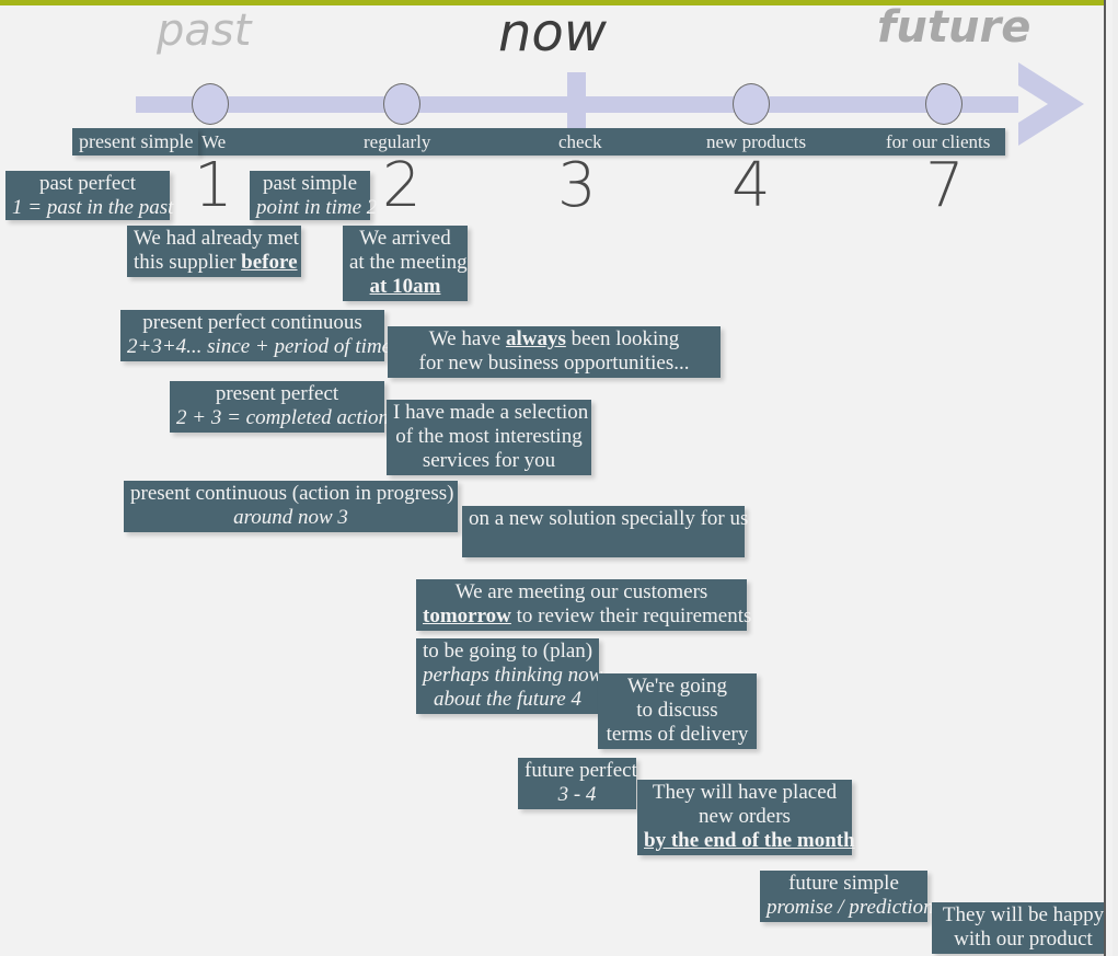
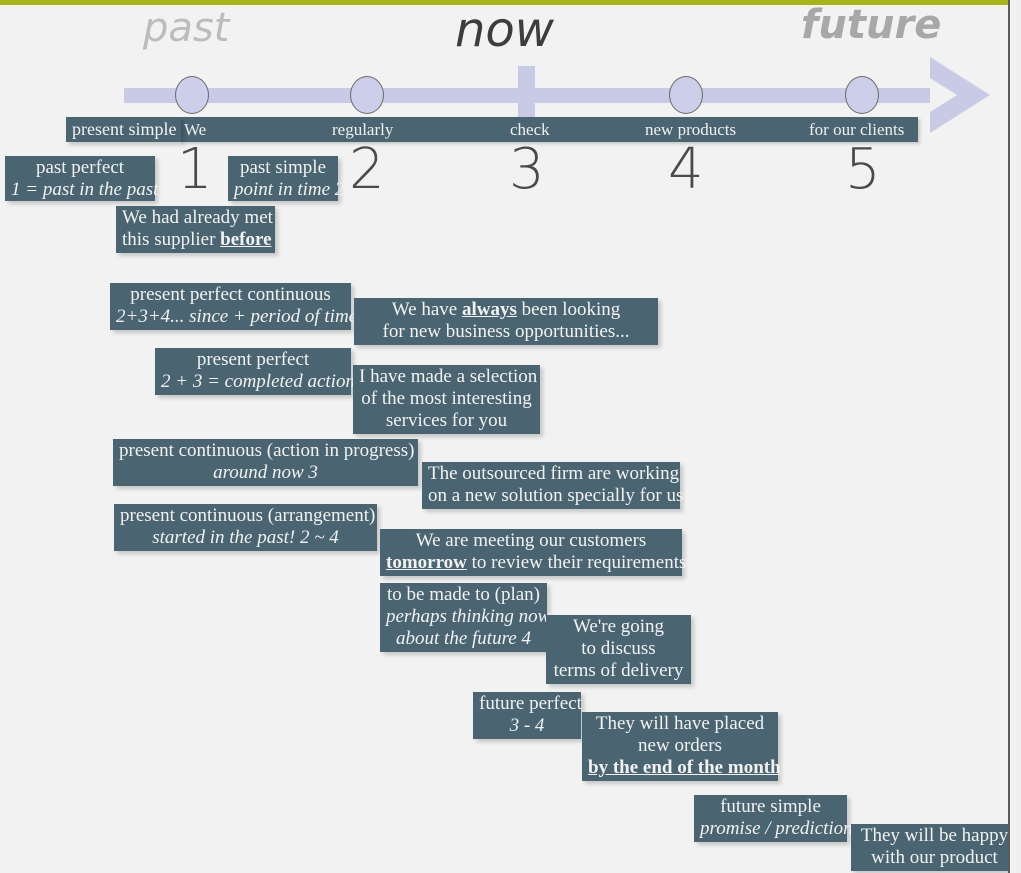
  past
  now
  future
  We
  regularly
  check
  new products
  for our clients
  1
  2
  3
  4
- 7
+ 5
  present simple
  past perfect
  1 = past in the past
  past simple
  point in time 2
  We had already met
  this supplier before
- We arrived
- at the meeting
- at 10am
  present perfect continuous
  2+3+4... since + period of time
  We have always been looking
  for new business opportunities...
  present perfect
  2 + 3 = completed action
  I have made a selection
  of the most interesting
  services for you
  present continuous (action in progress)
  around now 3
+ The outsourced firm are working
  on a new solution specially for us
+ present continuous (arrangement)
+ started in the past! 2 ~ 4
  We are meeting our customers
  tomorrow to review their requirements
- to be going to (plan)
+ to be made to (plan)
  perhaps thinking now
  about the future 4
  We're going
  to discuss
  terms of delivery
  future perfect
  3 - 4
  They will have placed
  new orders
  by the end of the month
  future simple
  promise / prediction
  They will be happy
  with our product
